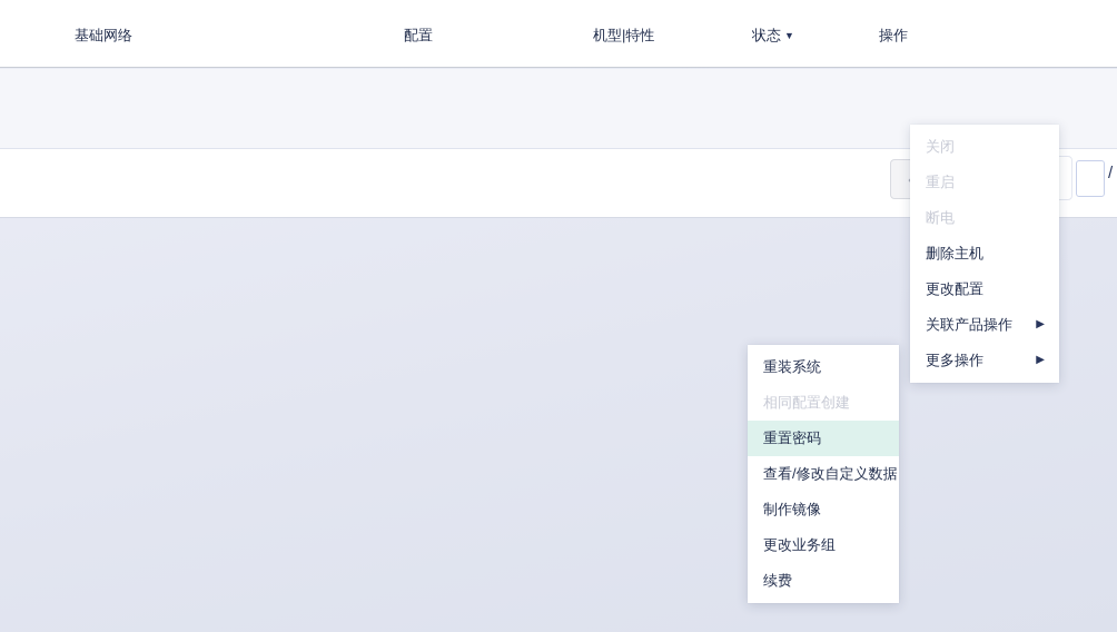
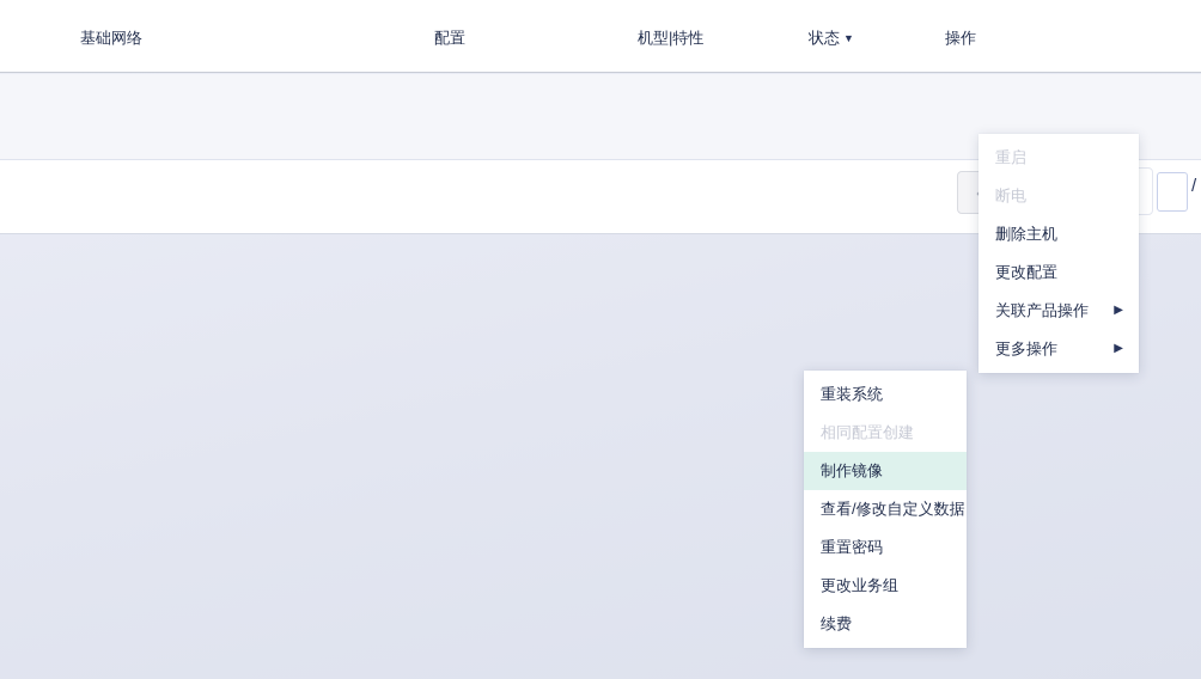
  基础网络
  配置
  机型|特性
  状态 ▼
  操作
  /
- 关闭
  重启
  断电
  删除主机
  更改配置
  关联产品操作
  ▶
  更多操作
  ▶
  重装系统
  相同配置创建
- 重置密码
+ 制作镜像
  查看/修改自定义数据
- 制作镜像
+ 重置密码
  更改业务组
  续费
